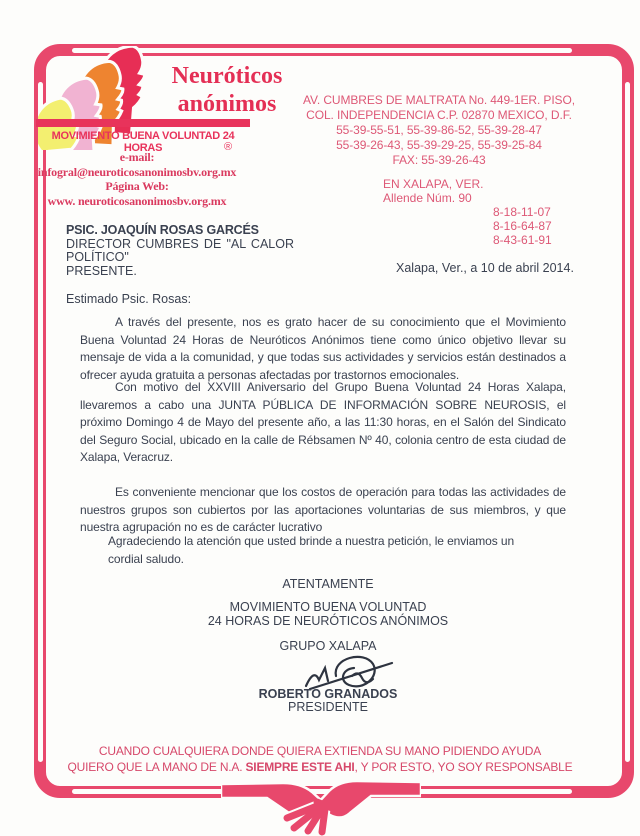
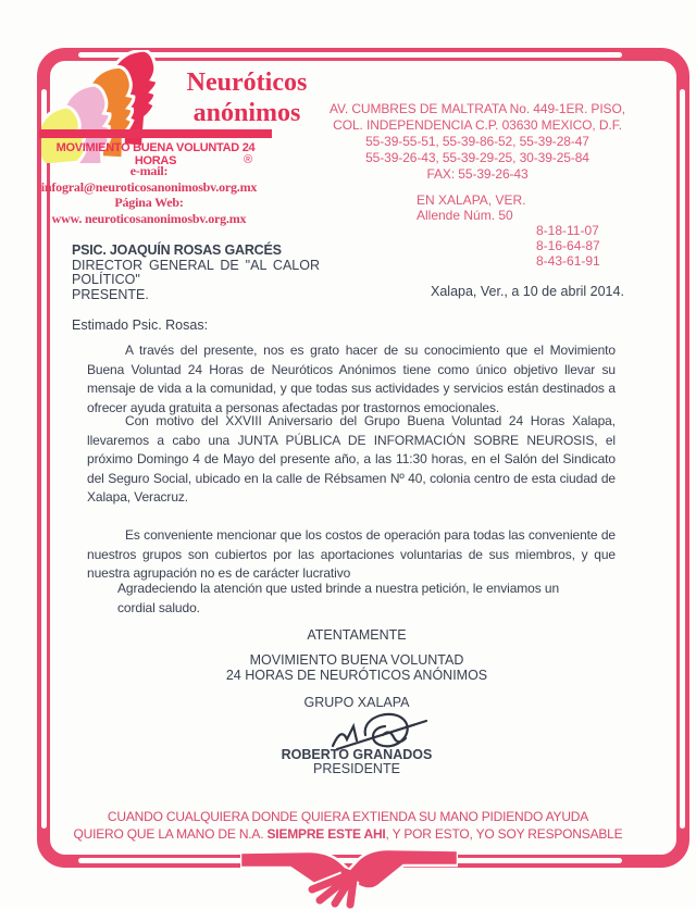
  Neuróticos
  anónimos
  MOVIMIENTO BUENA VOLUNTAD 24 HORAS
  ®
  e-mail:
  infogral@neuroticosanonimosbv.org.mx
  Página Web:
  www. neuroticosanonimosbv.org.mx
  AV. CUMBRES DE MALTRATA No. 449-1ER. PISO,
- COL. INDEPENDENCIA C.P. 02870 MEXICO, D.F.
+ COL. INDEPENDENCIA C.P. 03630 MEXICO, D.F.
  55-39-55-51, 55-39-86-52, 55-39-28-47
- 55-39-26-43, 55-39-29-25, 55-39-25-84
+ 55-39-26-43, 55-39-29-25, 30-39-25-84
  FAX: 55-39-26-43
  EN XALAPA, VER.
- Allende Núm. 90
+ Allende Núm. 50
  8-18-11-07
  8-16-64-87
  8-43-61-91
  PSIC. JOAQUÍN ROSAS GARCÉS
- DIRECTOR CUMBRES DE "AL CALOR
+ DIRECTOR GENERAL DE "AL CALOR
  POLÍTICO"
  PRESENTE.
  Xalapa, Ver., a 10 de abril 2014.
  Estimado Psic. Rosas:
  A través del presente, nos es grato hacer de su conocimiento que el Movimiento Buena Voluntad 24 Horas de Neuróticos Anónimos tiene como único objetivo llevar su mensaje de vida a la comunidad, y que todas sus actividades y servicios están destinados a ofrecer ayuda gratuita a personas afectadas por trastornos emocionales.
  Con motivo del XXVIII Aniversario del Grupo Buena Voluntad 24 Horas Xalapa, llevaremos a cabo una JUNTA PÚBLICA DE INFORMACIÓN SOBRE NEUROSIS, el próximo Domingo 4 de Mayo del presente año, a las 11:30 horas, en el Salón del Sindicato del Seguro Social, ubicado en la calle de Rébsamen Nº 40, colonia centro de esta ciudad de Xalapa, Veracruz.
- Es conveniente mencionar que los costos de operación para todas las actividades de nuestros grupos son cubiertos por las aportaciones voluntarias de sus miembros, y que nuestra agrupación no es de carácter lucrativo
+ Es conveniente mencionar que los costos de operación para todas las conveniente de nuestros grupos son cubiertos por las aportaciones voluntarias de sus miembros, y que nuestra agrupación no es de carácter lucrativo
  Agradeciendo la atención que usted brinde a nuestra petición, le enviamos un cordial saludo.
  ATENTAMENTE
  MOVIMIENTO BUENA VOLUNTAD
  24 HORAS DE NEURÓTICOS ANÓNIMOS
  GRUPO XALAPA
  ROBERTO GRANADOS
  PRESIDENTE
  CUANDO CUALQUIERA DONDE QUIERA EXTIENDA SU MANO PIDIENDO AYUDA
  QUIERO QUE LA MANO DE N.A. SIEMPRE ESTE AHI, Y POR ESTO, YO SOY RESPONSABLE
